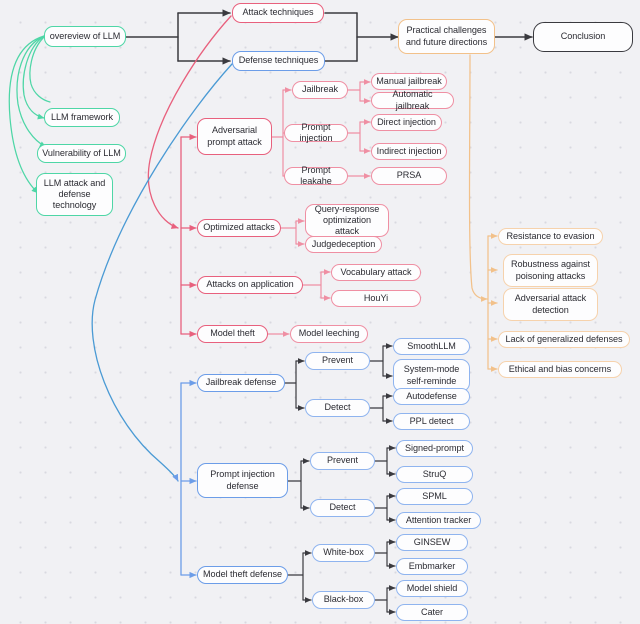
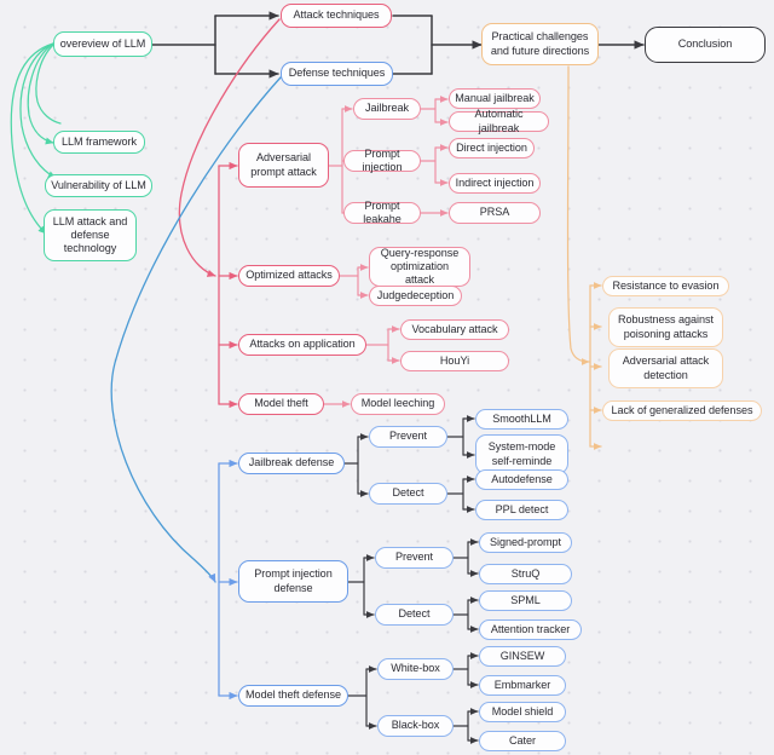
  overeview of LLM
  LLM framework
  Vulnerability of LLM
  LLM attack and
  defense
  technology
  Attack techniques
  Defense techniques
  Practical challenges
  and future directions
  Conclusion
  Adversarial
  prompt attack
  Jailbreak
  Manual jailbreak
  Automatic jailbreak
  Prompt injection
  Direct injection
  Indirect injection
  Prompt leakahe
  PRSA
  Optimized attacks
  Query-response
  optimization attack
  Judgedeception
  Attacks on application
  Vocabulary attack
  HouYi
  Model theft
  Model leeching
  Jailbreak defense
  Prevent
  SmoothLLM
  System-mode
  self-reminde
  Detect
  Autodefense
  PPL detect
  Prompt injection
  defense
  Prevent
  Signed-prompt
  StruQ
  Detect
  SPML
  Attention tracker
  Model theft defense
  White-box
  GINSEW
  Embmarker
  Black-box
  Model shield
  Cater
  Resistance to evasion
  Robustness against
  poisoning attacks
  Adversarial attack
  detection
  Lack of generalized defenses
- Ethical and bias concerns
